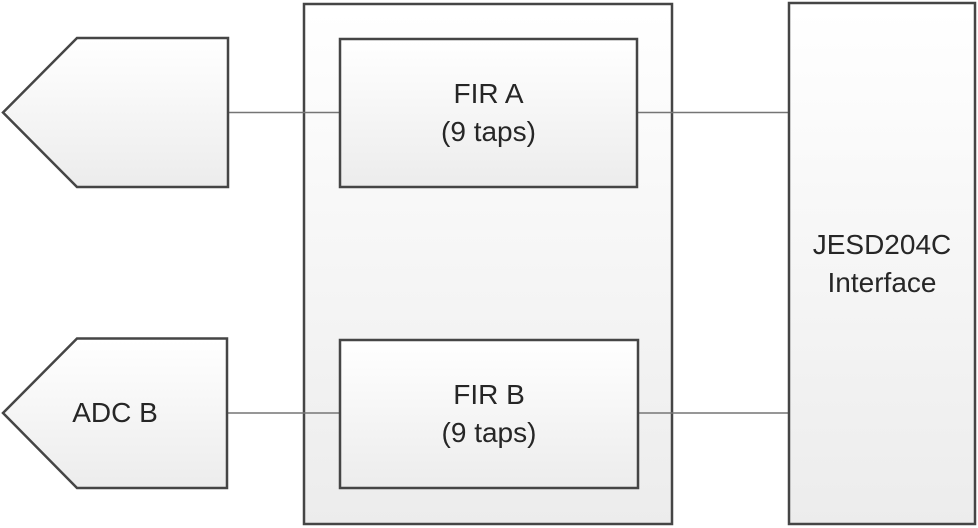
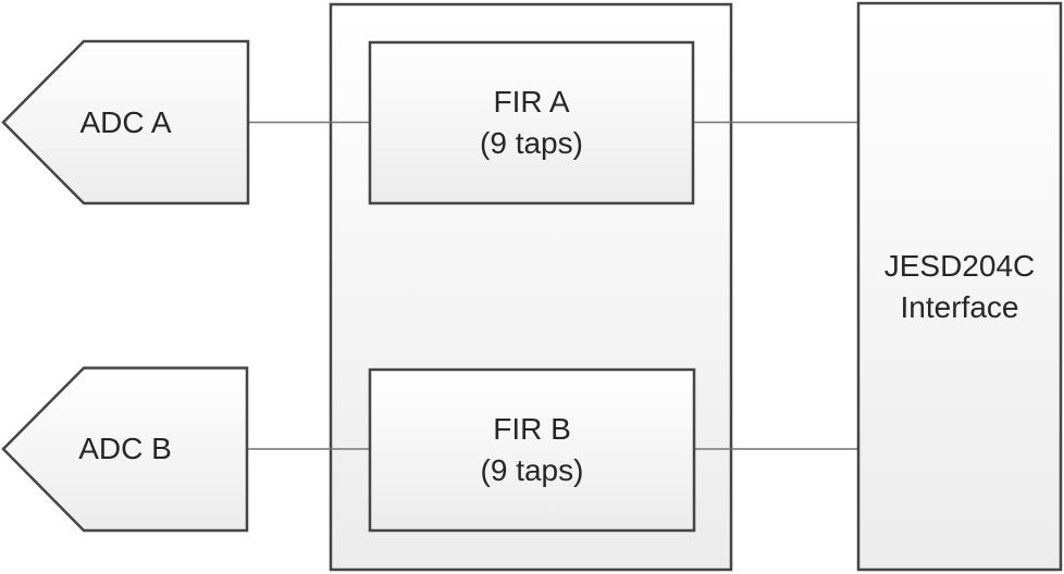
+ ADC A
  ADC B
  FIR A
  (9 taps)
  FIR B
  (9 taps)
  JESD204C
  Interface
